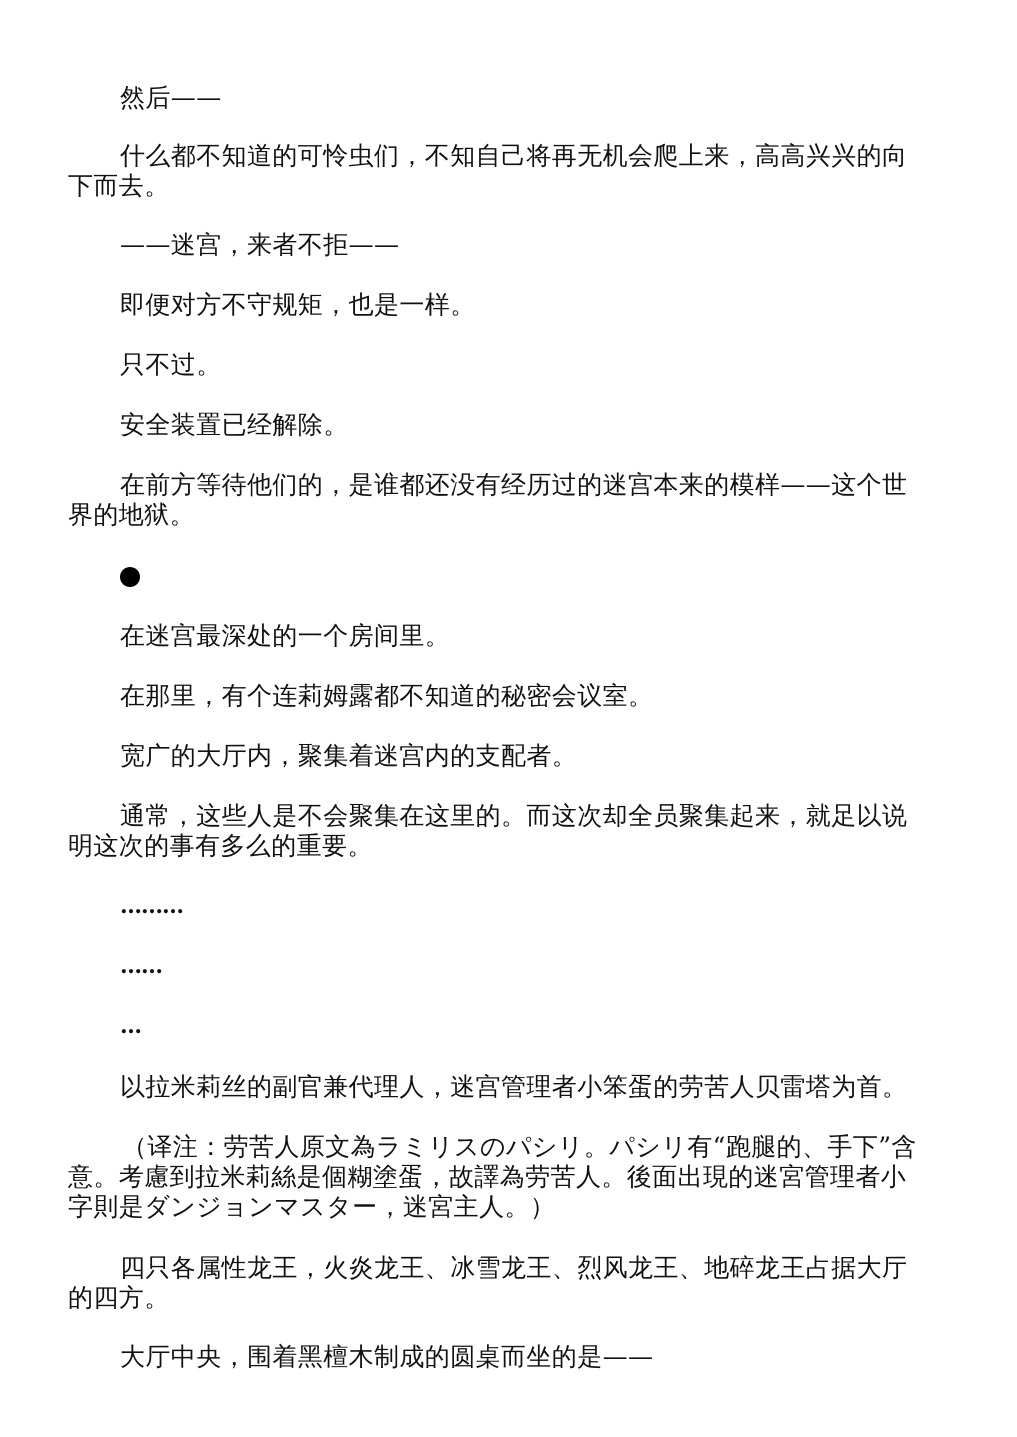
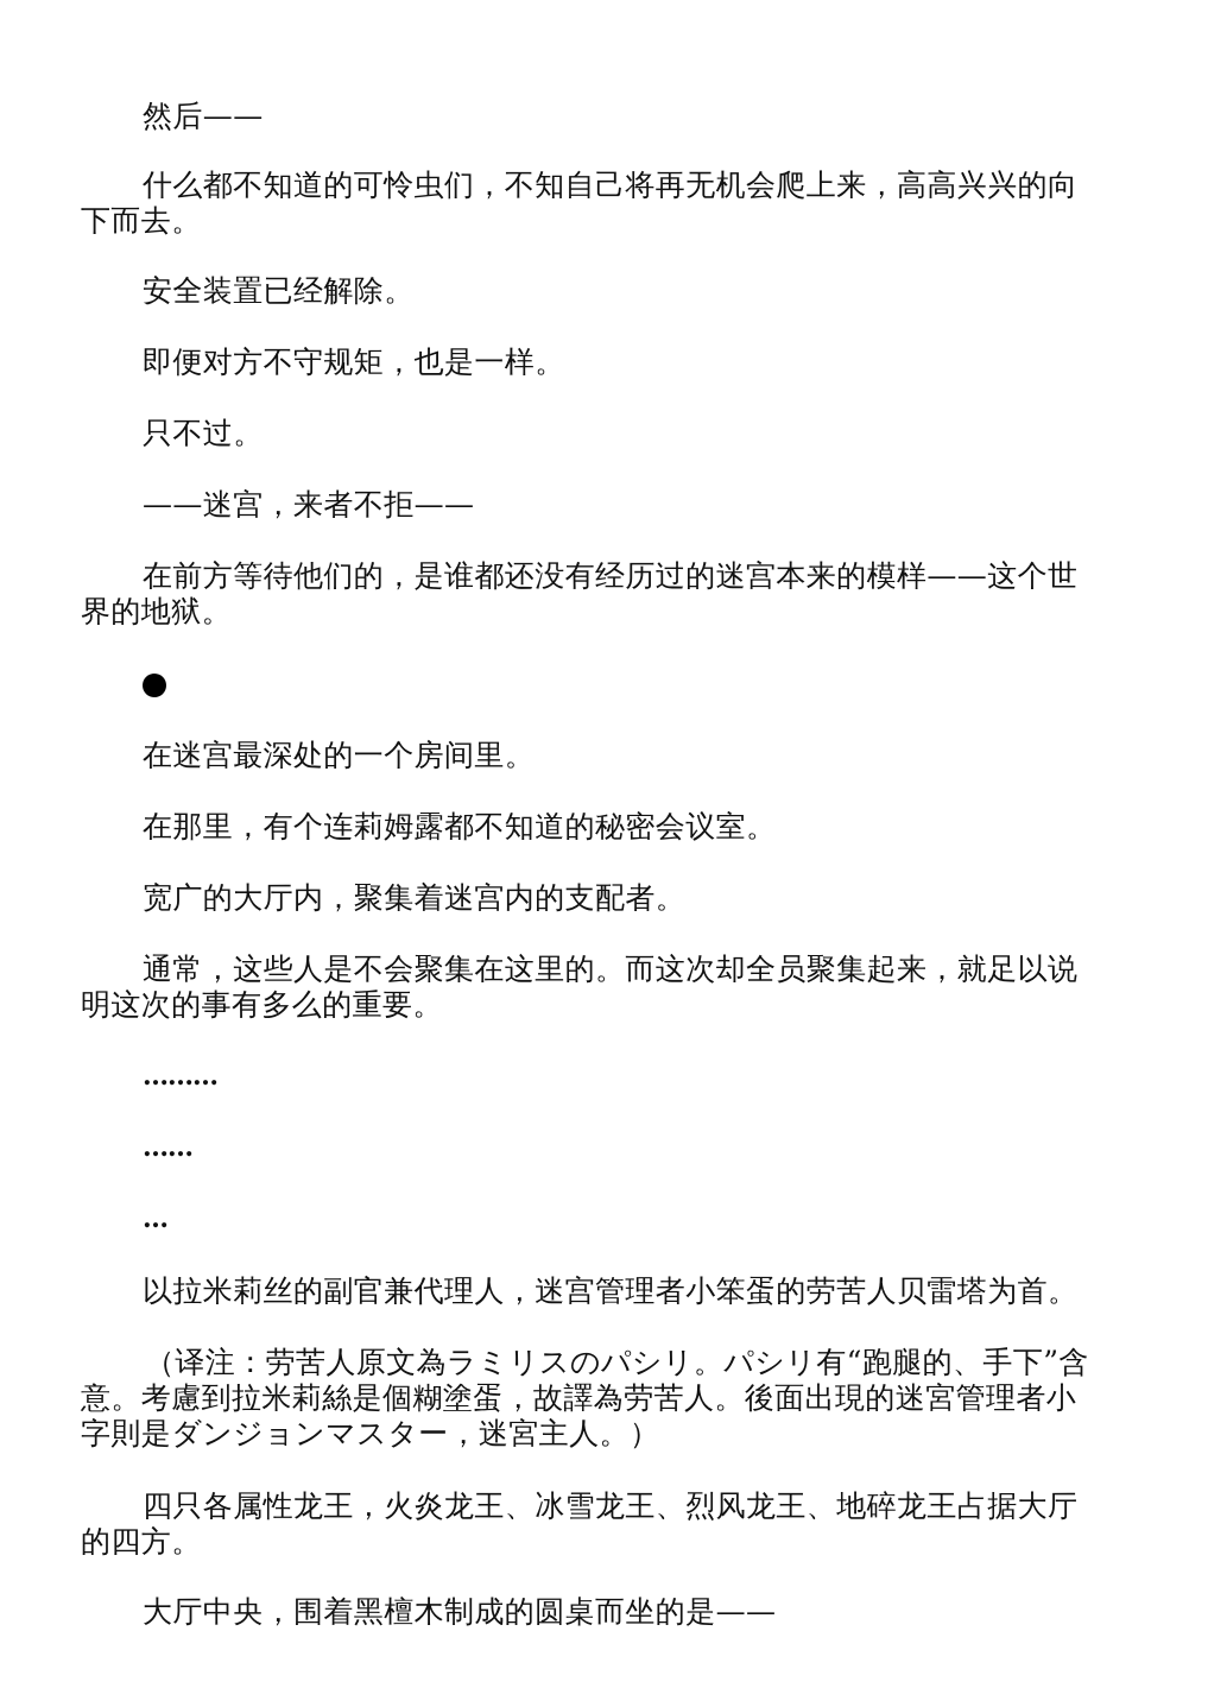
  然后——
  什么都不知道的可怜虫们，不知自己将再无机会爬上来，高高兴兴的向下而去。
- ——迷宫，来者不拒——
+ 安全装置已经解除。
  即便对方不守规矩，也是一样。
  只不过。
- 安全装置已经解除。
+ ——迷宫，来者不拒——
  在前方等待他们的，是谁都还没有经历过的迷宫本来的模样——这个世界的地狱。
  在迷宫最深处的一个房间里。
  在那里，有个连莉姆露都不知道的秘密会议室。
  宽广的大厅内，聚集着迷宫内的支配者。
  通常，这些人是不会聚集在这里的。而这次却全员聚集起来，就足以说明这次的事有多么的重要。
  ………
  ……
  …
  以拉米莉丝的副官兼代理人，迷宫管理者小笨蛋的劳苦人贝雷塔为首。
  （译注：劳苦人原文為ラミリスのパシリ。パシリ有“跑腿的、手下”含意。考慮到拉米莉絲是個糊塗蛋，故譯為劳苦人。後面出現的迷宮管理者小字則是ダンジョンマスター，迷宮主人。）
  四只各属性龙王，火炎龙王、冰雪龙王、烈风龙王、地碎龙王占据大厅的四方。
  大厅中央，围着黑檀木制成的圆桌而坐的是——
